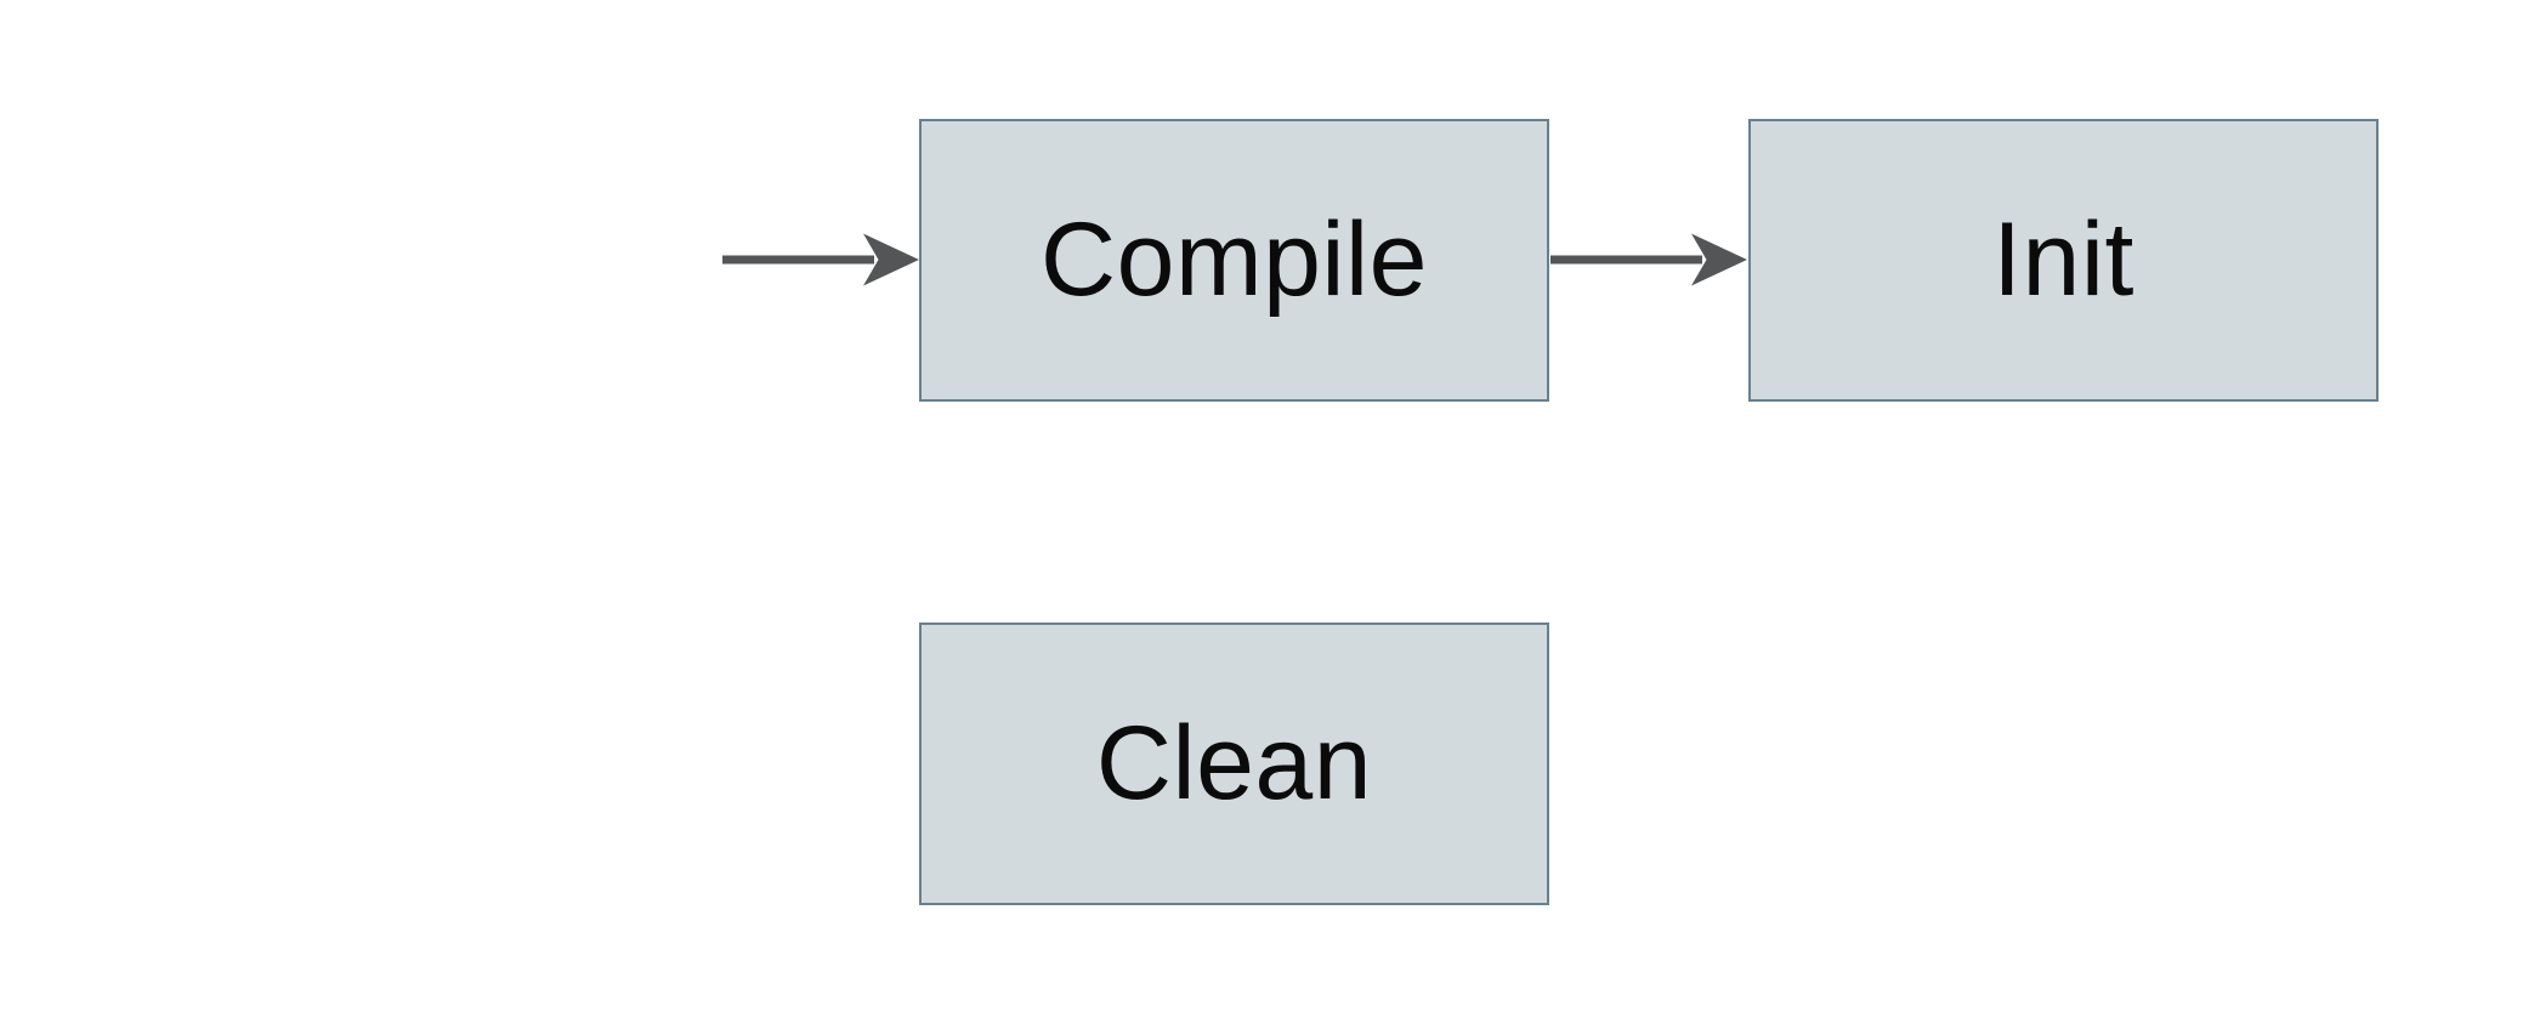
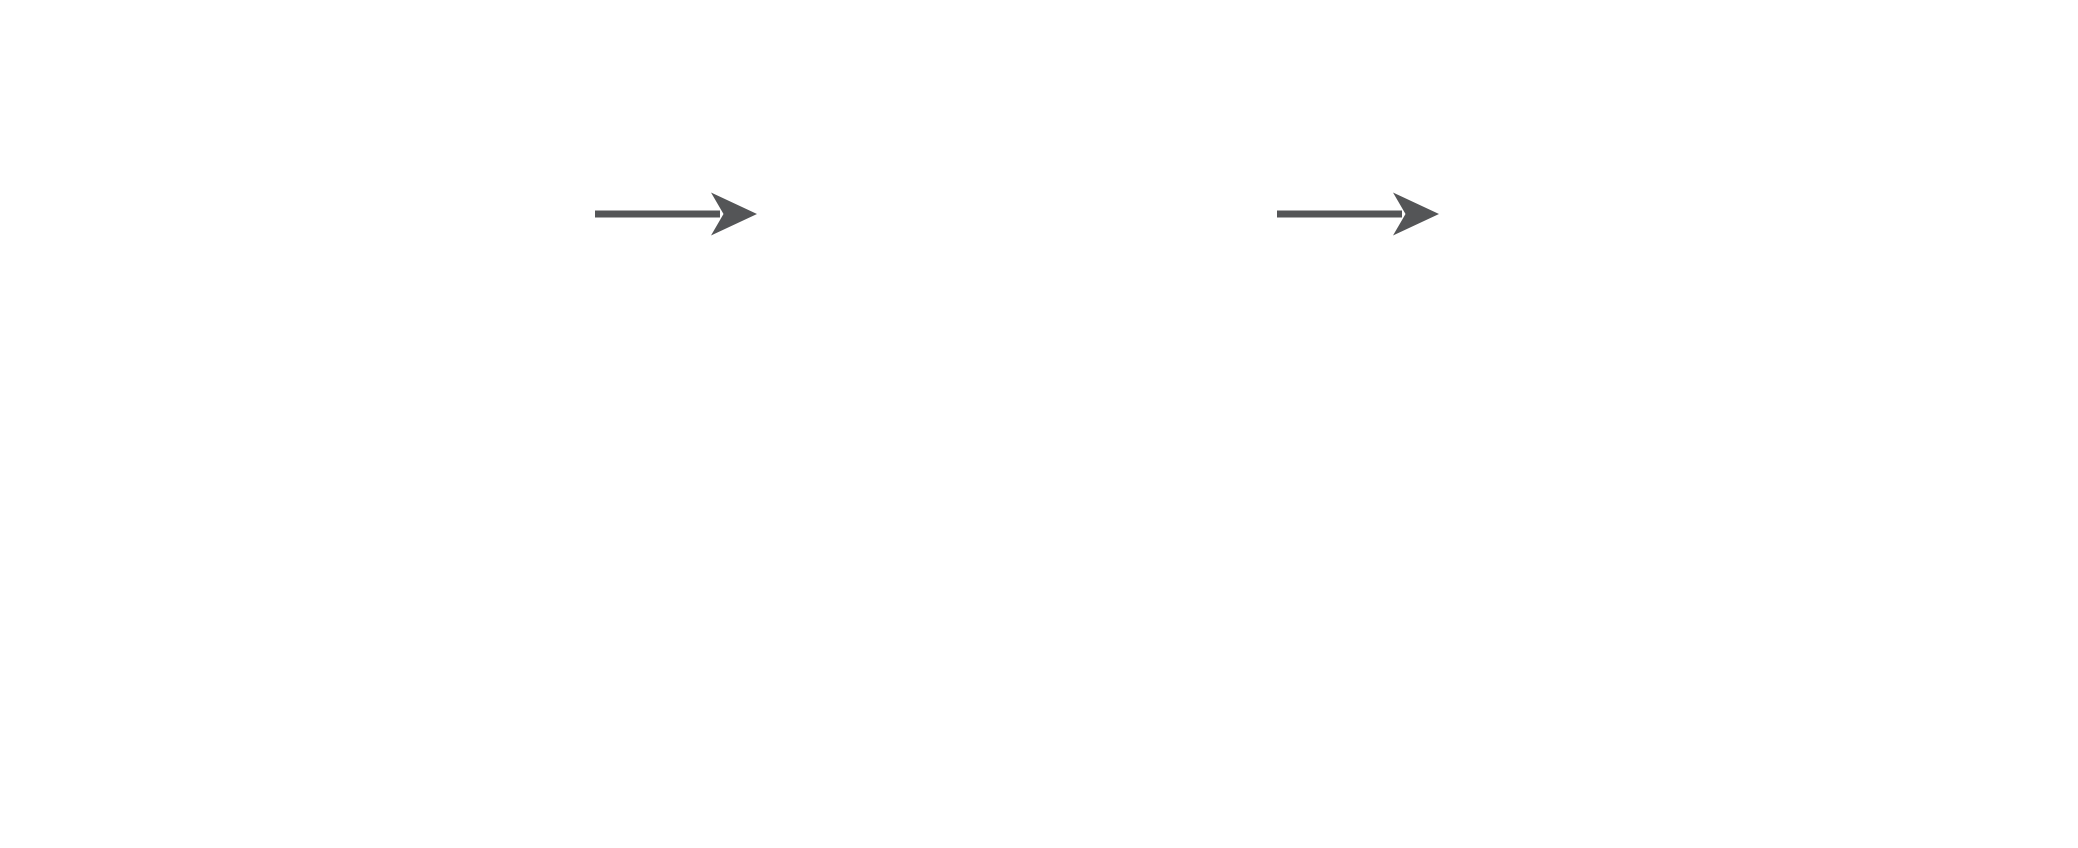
- Compile
- Init
- Clean
